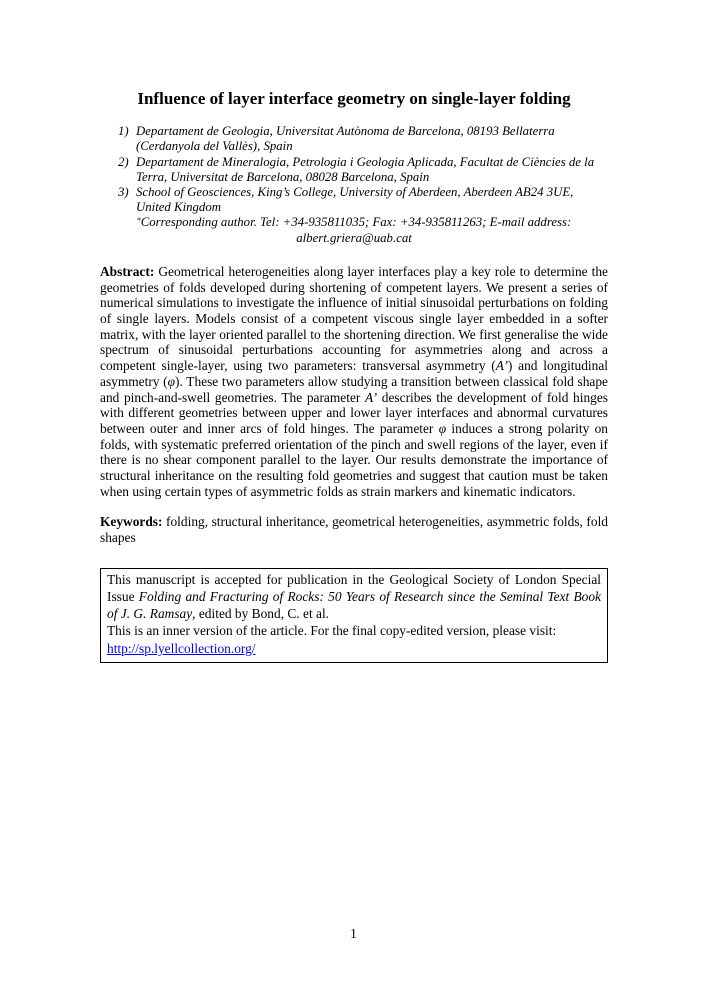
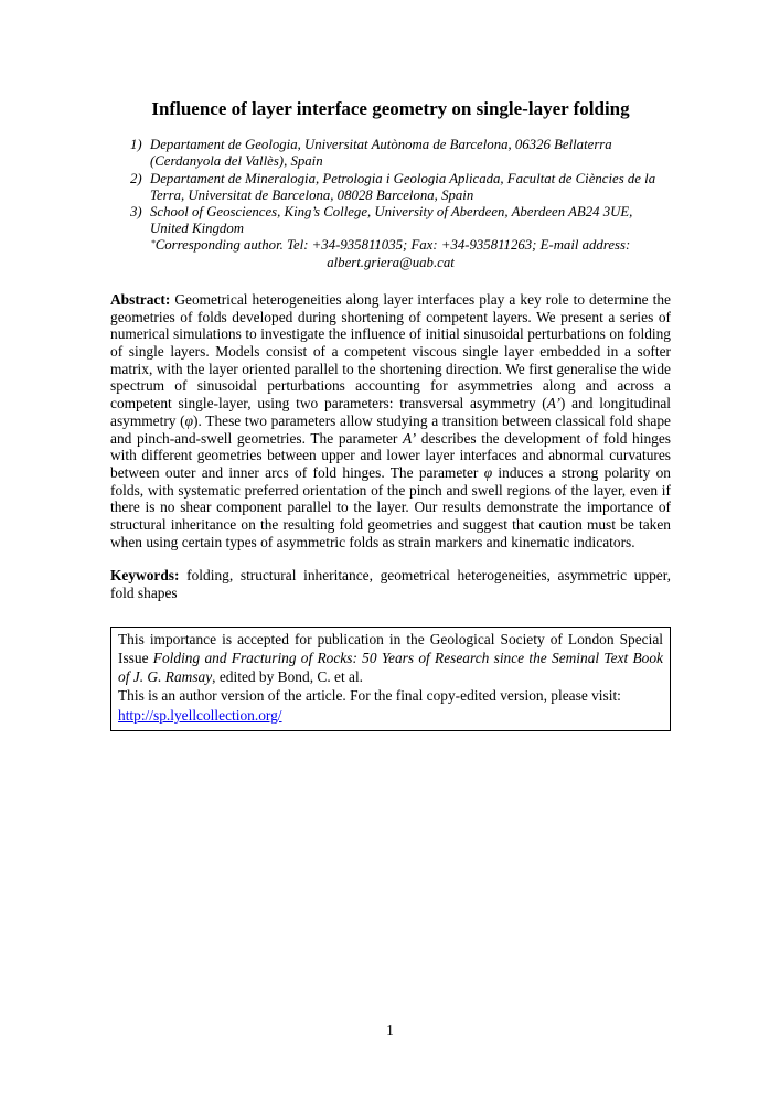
  Influence of layer interface geometry on single-layer folding
  1)
- Departament de Geologia, Universitat Autònoma de Barcelona, 08193 Bellaterra (Cerdanyola del Vallès), Spain
+ Departament de Geologia, Universitat Autònoma de Barcelona, 06326 Bellaterra (Cerdanyola del Vallès), Spain
  2)
  Departament de Mineralogia, Petrologia i Geologia Aplicada, Facultat de Ciències de la Terra, Universitat de Barcelona, 08028 Barcelona, Spain
  3)
  School of Geosciences, King’s College, University of Aberdeen, Aberdeen AB24 3UE, United Kingdom
  *Corresponding author. Tel: +34-935811035; Fax: +34-935811263; E-mail address:
  albert.griera@uab.cat
  Abstract: Geometrical heterogeneities along layer interfaces play a key role to determine the geometries of folds developed during shortening of competent layers. We present a series of numerical simulations to investigate the influence of initial sinusoidal perturbations on folding of single layers. Models consist of a competent viscous single layer embedded in a softer matrix, with the layer oriented parallel to the shortening direction. We first generalise the wide spectrum of sinusoidal perturbations accounting for asymmetries along and across a competent single-layer, using two parameters: transversal asymmetry (A’) and longitudinal asymmetry (φ). These two parameters allow studying a transition between classical fold shape and pinch-and-swell geometries. The parameter A’ describes the development of fold hinges with different geometries between upper and lower layer interfaces and abnormal curvatures between outer and inner arcs of fold hinges. The parameter φ induces a strong polarity on folds, with systematic preferred orientation of the pinch and swell regions of the layer, even if there is no shear component parallel to the layer. Our results demonstrate the importance of structural inheritance on the resulting fold geometries and suggest that caution must be taken when using certain types of asymmetric folds as strain markers and kinematic indicators.
- Keywords: folding, structural inheritance, geometrical heterogeneities, asymmetric folds, fold shapes
+ Keywords: folding, structural inheritance, geometrical heterogeneities, asymmetric upper, fold shapes
- This manuscript is accepted for publication in the Geological Society of London Special Issue Folding and Fracturing of Rocks: 50 Years of Research since the Seminal Text Book of J. G. Ramsay, edited by Bond, C. et al.
+ This importance is accepted for publication in the Geological Society of London Special Issue Folding and Fracturing of Rocks: 50 Years of Research since the Seminal Text Book of J. G. Ramsay, edited by Bond, C. et al.
- This is an inner version of the article. For the final copy-edited version, please visit:
+ This is an author version of the article. For the final copy-edited version, please visit:
  http://sp.lyellcollection.org/
  1
